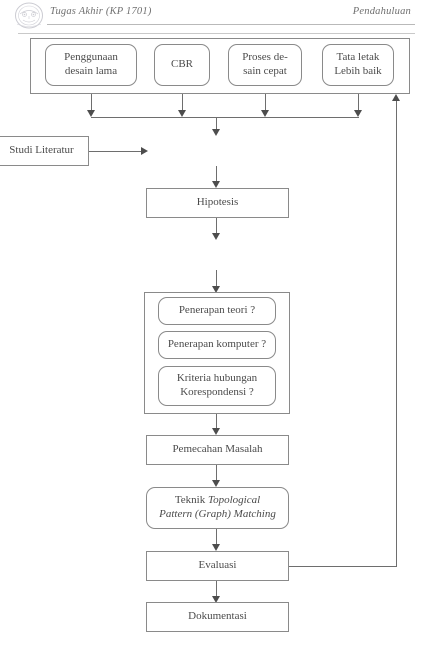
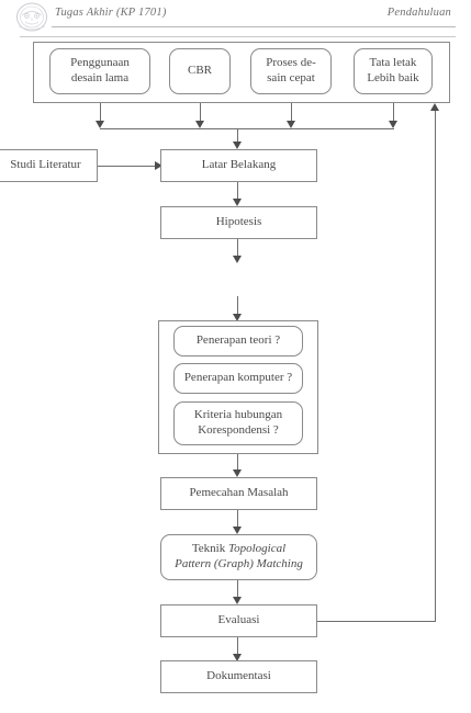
  Tugas Akhir (KP 1701)
  Pendahuluan
  Penggunaan
  desain lama
  CBR
  Proses de-
  sain cepat
  Tata letak
  Lebih baik
  Studi Literatur
+ Latar Belakang
  Hipotesis
  Penerapan teori ?
  Penerapan komputer ?
  Kriteria hubungan
  Korespondensi ?
  Pemecahan Masalah
  Teknik Topological
  Pattern (Graph) Matching
  Evaluasi
  Dokumentasi
